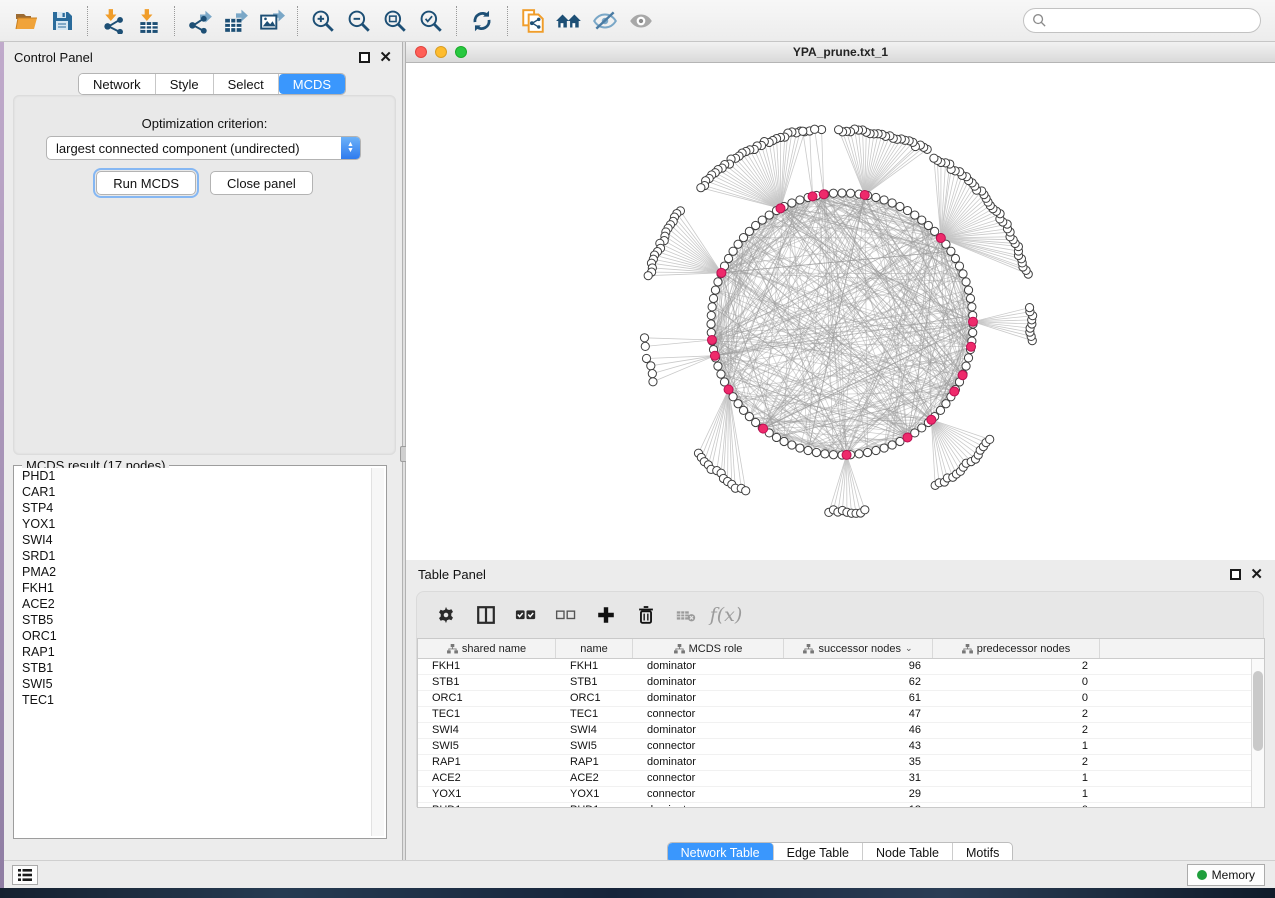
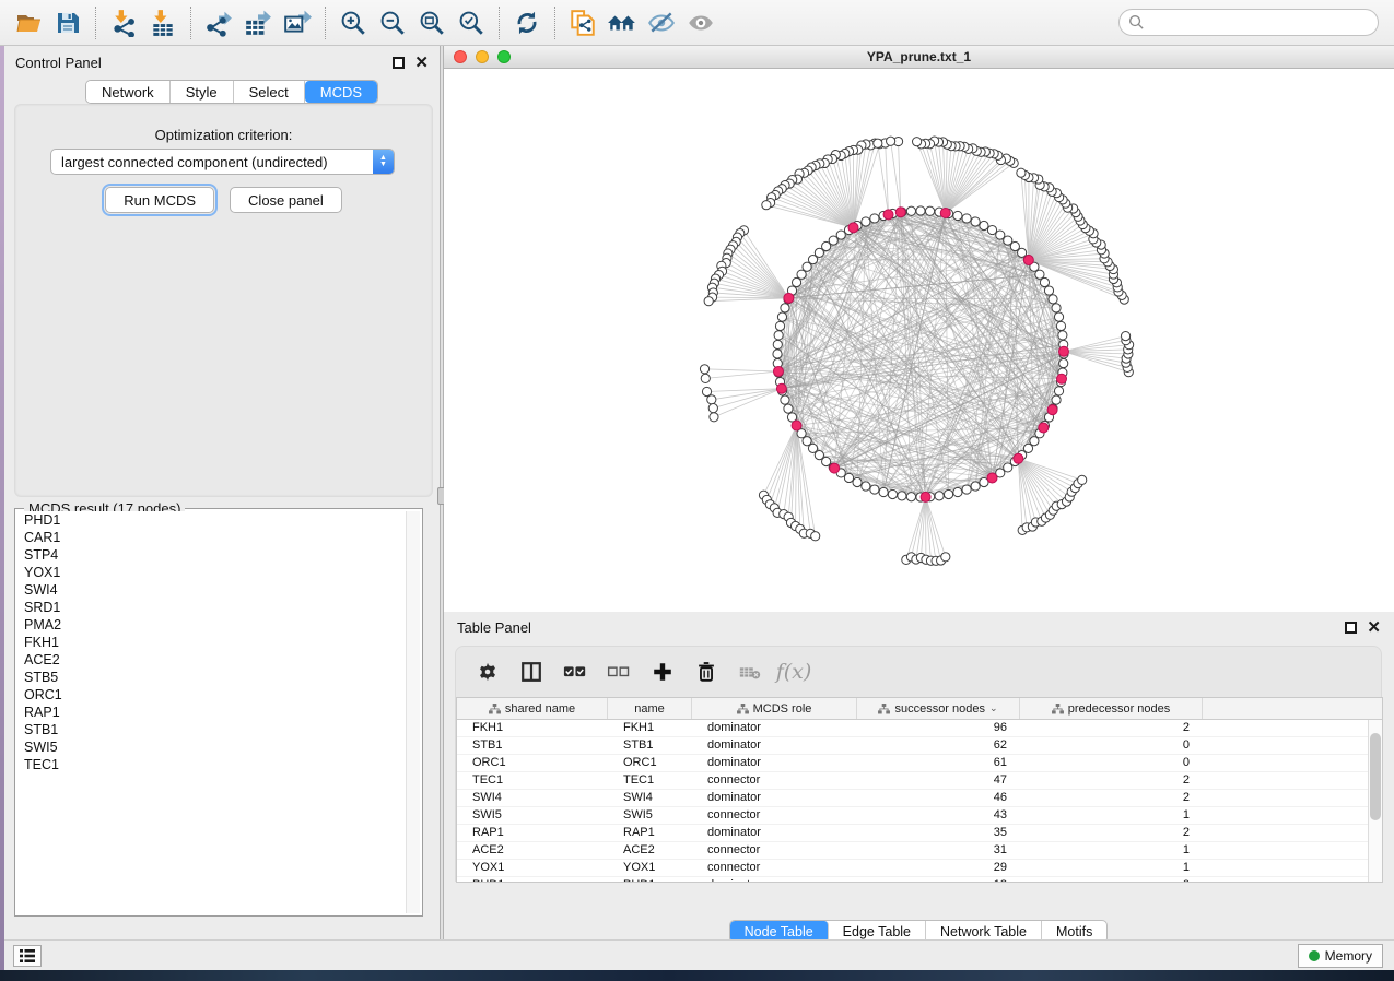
  Control Panel
  ✕
  Network
  Style
  Select
  MCDS
  Optimization criterion:
  largest connected component (undirected)
  Run MCDS
  Close panel
  MCDS result (17 nodes)
  PHD1
  CAR1
  STP4
  YOX1
  SWI4
  SRD1
  PMA2
  FKH1
  ACE2
  STB5
  ORC1
  RAP1
  STB1
  SWI5
  TEC1
  YPA_prune.txt_1
  Table Panel
  ✕
  f(x)
  shared name
  name
  MCDS role
  successor nodes
  ⌄
  predecessor nodes
  FKH1
  FKH1
  dominator
  96
  2
  STB1
  STB1
  dominator
  62
  0
  ORC1
  ORC1
  dominator
  61
  0
  TEC1
  TEC1
  connector
  47
  2
  SWI4
  SWI4
  dominator
  46
  2
  SWI5
  SWI5
  connector
  43
  1
  RAP1
  RAP1
  dominator
  35
  2
  ACE2
  ACE2
  connector
  31
  1
  YOX1
  YOX1
  connector
  29
  1
- Network Table
+ Node Table
  Edge Table
- Node Table
+ Network Table
  Motifs
  Memory
